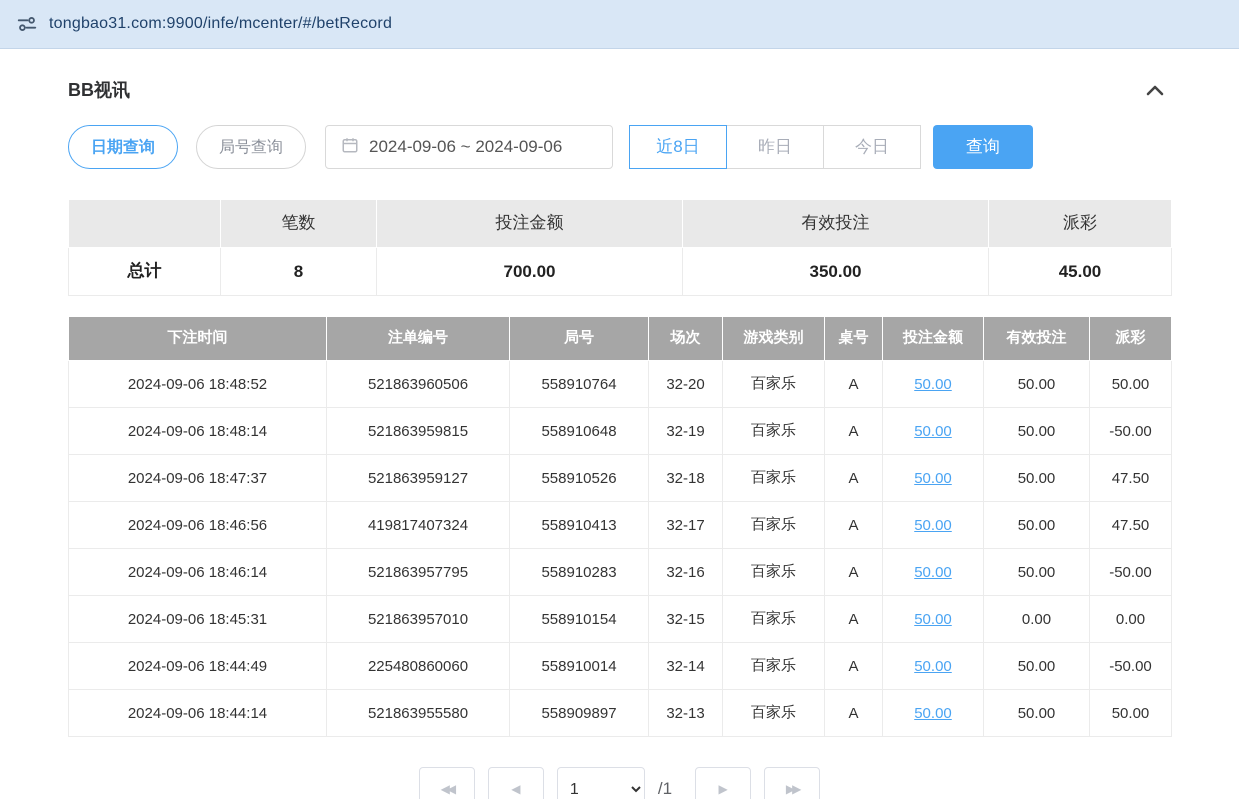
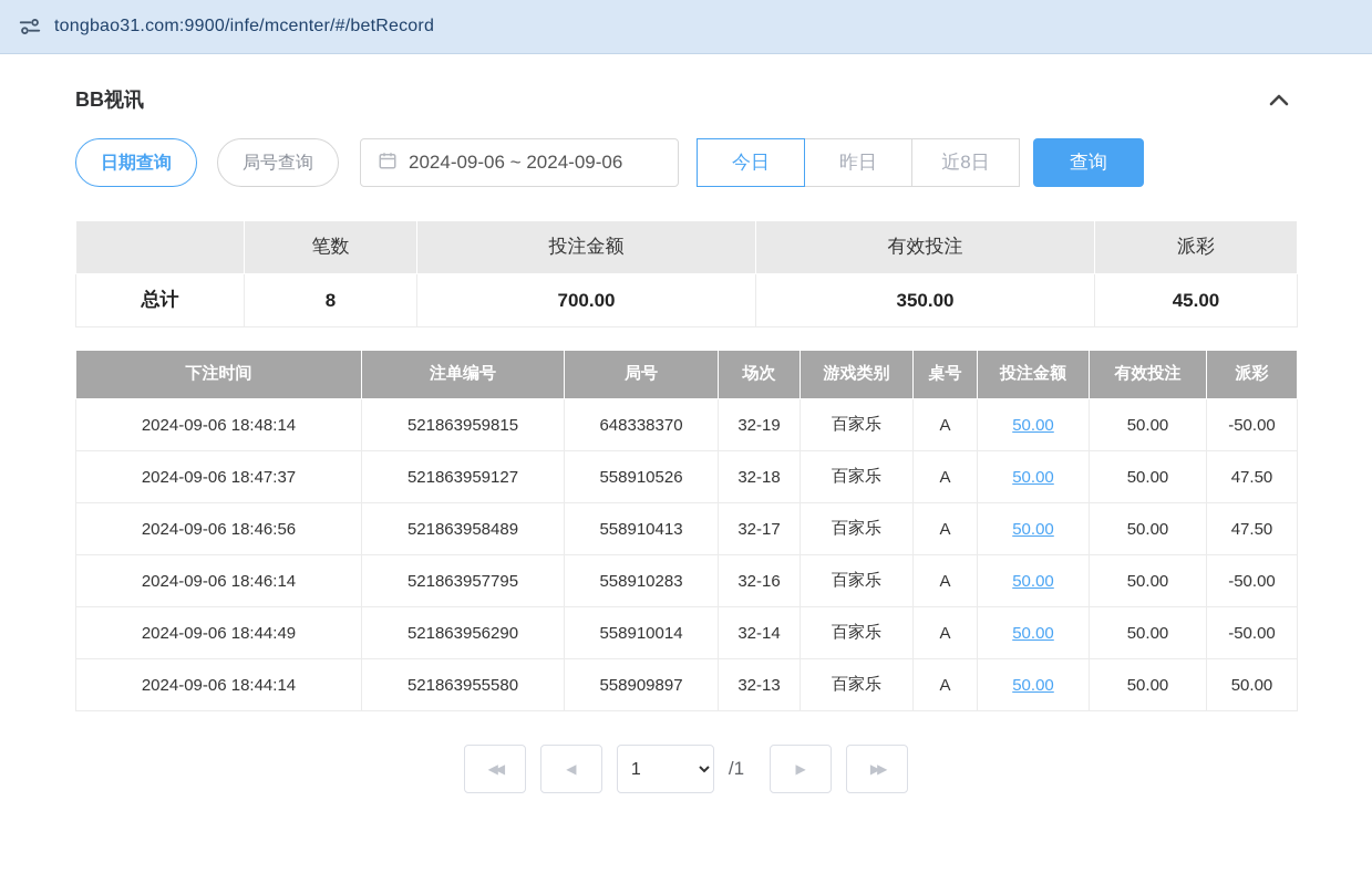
  tongbao31.com:9900/infe/mcenter/#/betRecord
  BB视讯
  日期查询
  局号查询
  2024-09-06 ~ 2024-09-06
- 近8日
+ 今日
  昨日
- 今日
+ 近8日
  查询
  	笔数	投注金额	有效投注	派彩
  总计	8	700.00	350.00	45.00
  下注时间	注单编号	局号	场次	游戏类别	桌号	投注金额	有效投注	派彩
- 2024-09-06 18:48:52	521863960506	558910764	32-20	百家乐	A	50.00	50.00	50.00
- 2024-09-06 18:48:14	521863959815	558910648	32-19	百家乐	A	50.00	50.00	-50.00
+ 2024-09-06 18:48:14	521863959815	648338370	32-19	百家乐	A	50.00	50.00	-50.00
  2024-09-06 18:47:37	521863959127	558910526	32-18	百家乐	A	50.00	50.00	47.50
- 2024-09-06 18:46:56	419817407324	558910413	32-17	百家乐	A	50.00	50.00	47.50
+ 2024-09-06 18:46:56	521863958489	558910413	32-17	百家乐	A	50.00	50.00	47.50
  2024-09-06 18:46:14	521863957795	558910283	32-16	百家乐	A	50.00	50.00	-50.00
- 2024-09-06 18:45:31	521863957010	558910154	32-15	百家乐	A	50.00	0.00	0.00
- 2024-09-06 18:44:49	225480860060	558910014	32-14	百家乐	A	50.00	50.00	-50.00
+ 2024-09-06 18:44:49	521863956290	558910014	32-14	百家乐	A	50.00	50.00	-50.00
  2024-09-06 18:44:14	521863955580	558909897	32-13	百家乐	A	50.00	50.00	50.00
  ◀◀
  ◀
  1
  /1
  ▶
  ▶▶
